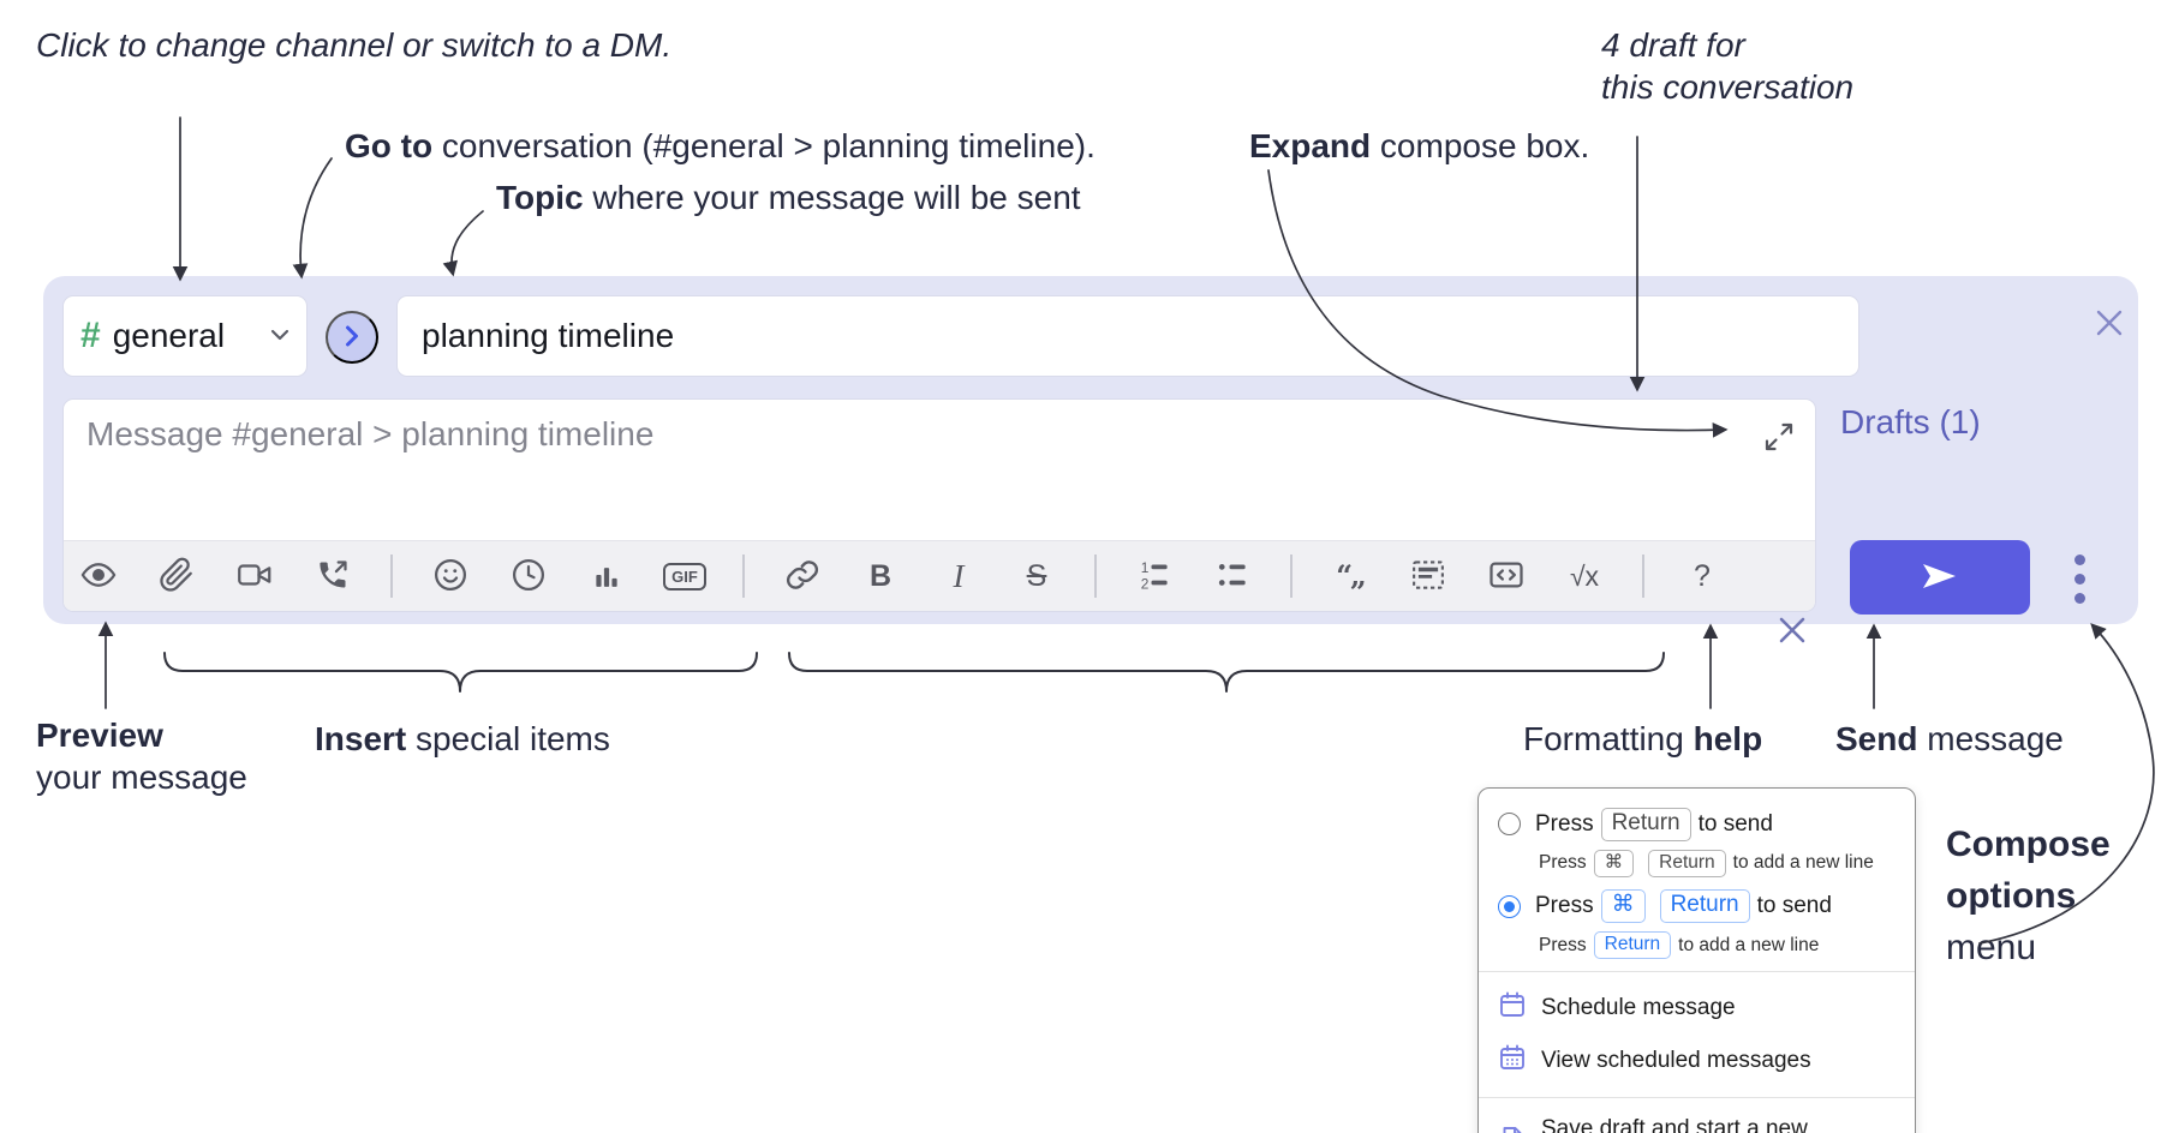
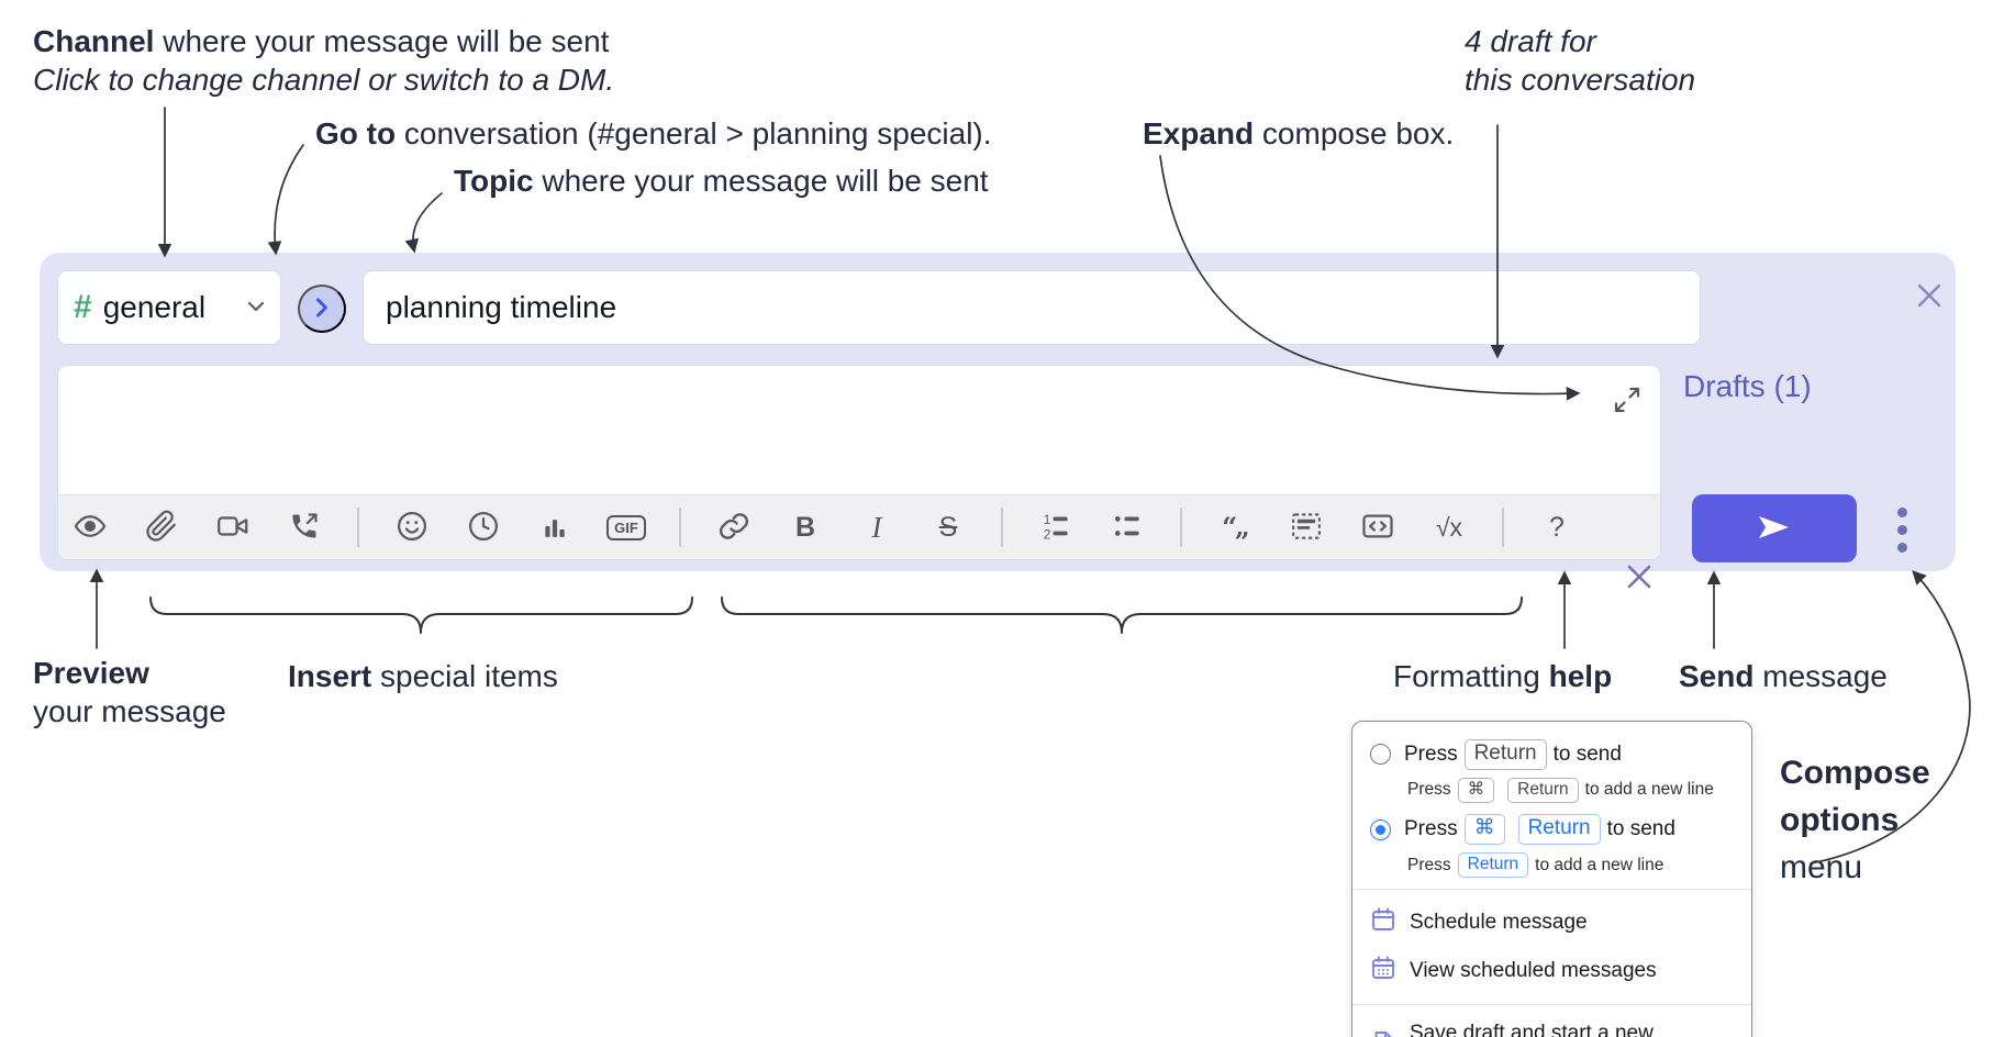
+ Channel where your message will be sent
  Click to change channel or switch to a DM.
- Go to conversation (#general > planning timeline).
+ Go to conversation (#general > planning special).
  Topic where your message will be sent
  Expand compose box.
  4 draft for
  this conversation
  Preview
  your message
  Insert special items
  Formatting help
  Send message
  Compose
  options
  menu
  #
  general
  planning timeline
  Drafts (1)
- Message #general > planning timeline
  GIF
  B
  I
  S
  1
  2
  “„
  √x
  ?
  Press
  Return
  to send
  Press
  ⌘
  Return
  to add a new line
  Press
  ⌘
  Return
  to send
  Press
  Return
  to add a new line
  Schedule message
  View scheduled messages
  Save draft and start a new
